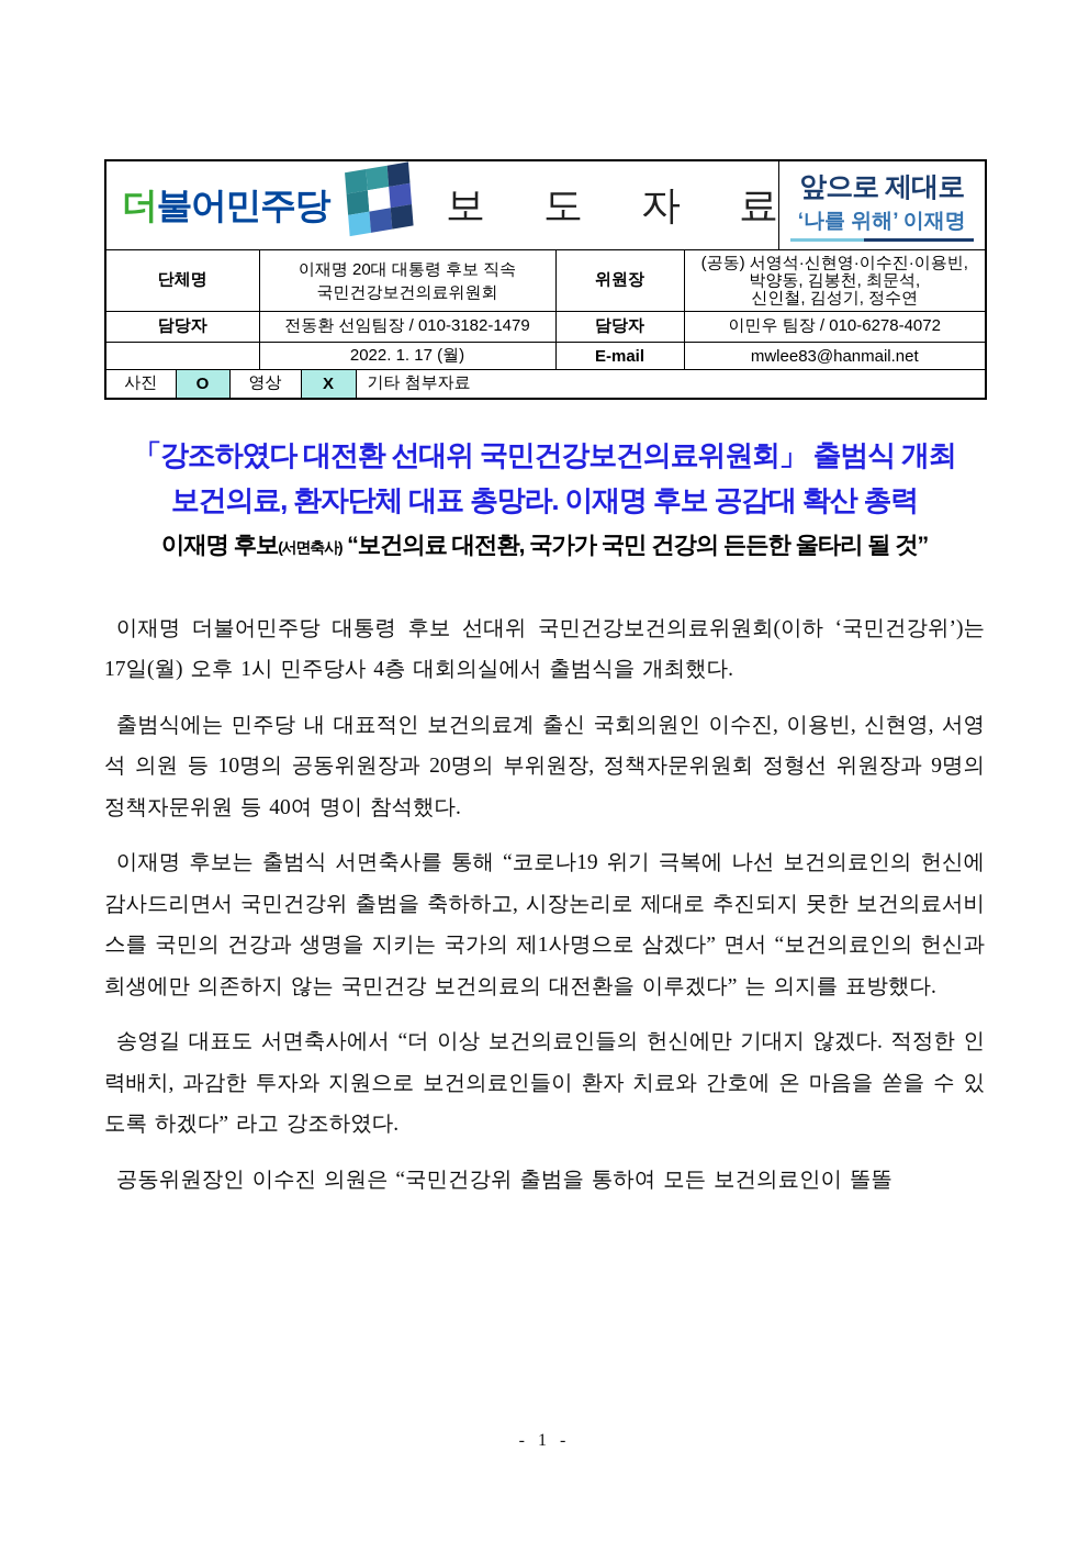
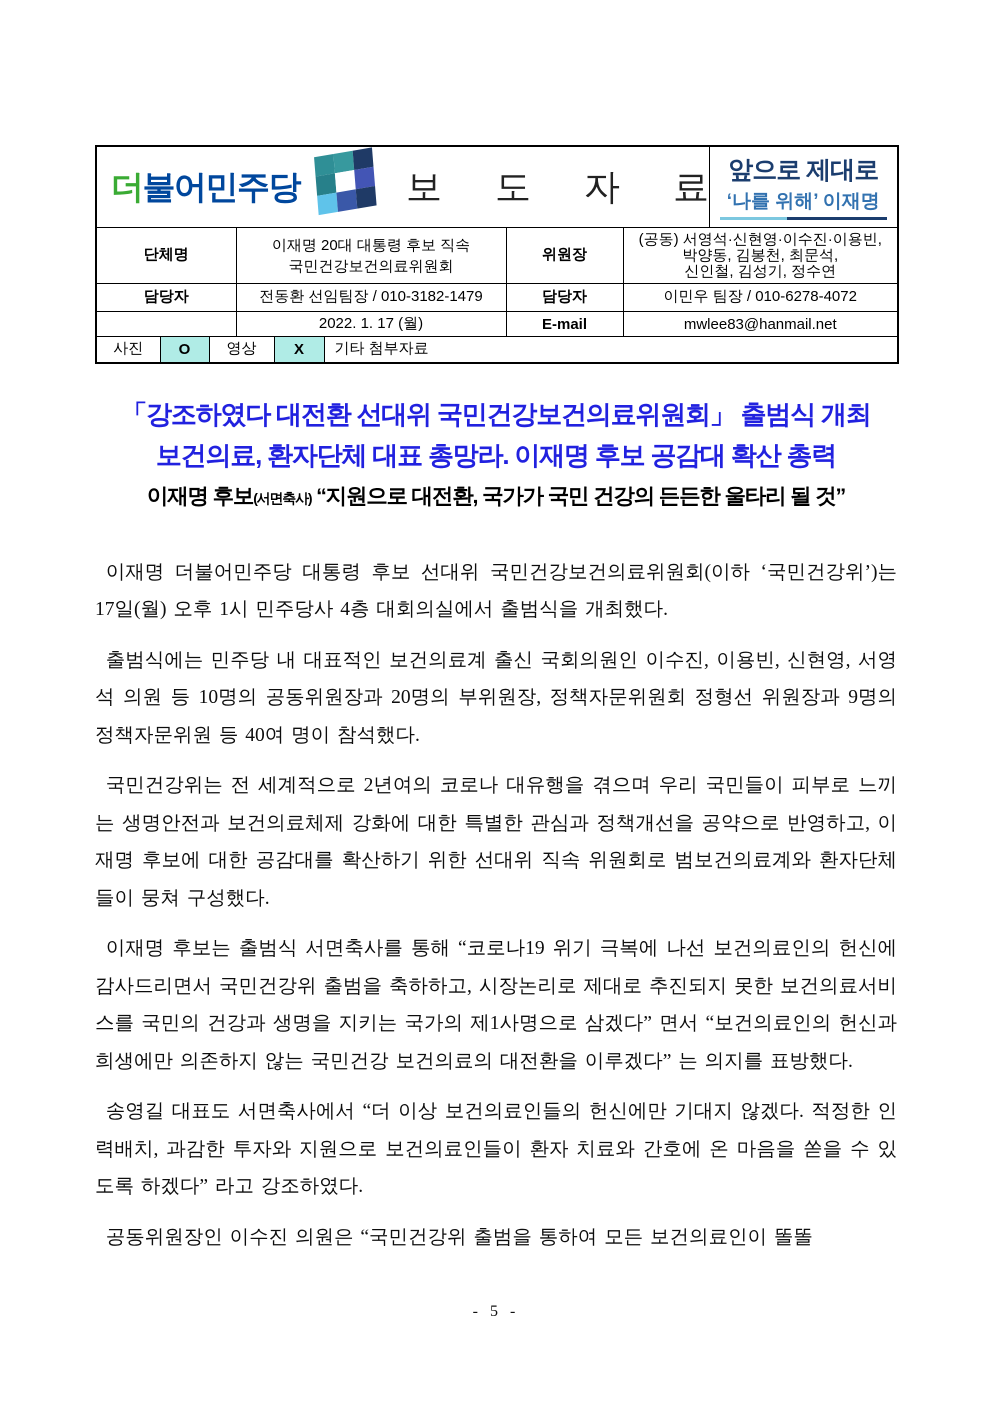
  더불어민주당 보 도 자 료	앞으로 제대로 ‘나를 위해’ 이재명
  단체명	이재명 20대 대통령 후보 직속 국민건강보건의료위원회	위원장	(공동) 서영석·신현영·이수진·이용빈, 박양동, 김봉천, 최문석, 신인철, 김성기, 정수연
  담당자	전동환 선임팀장 / 010-3182-1479	담당자	이민우 팀장 / 010-6278-4072
  	2022. 1. 17 (월)	E-mail	mwlee83@hanmail.net
  사진	O	영상	X	기타 첨부자료
  「강조하였다 대전환 선대위 국민건강보건의료위원회」 출범식 개최
  보건의료, 환자단체 대표 총망라. 이재명 후보 공감대 확산 총력
- 이재명 후보(서면축사) “보건의료 대전환, 국가가 국민 건강의 든든한 울타리 될 것”
+ 이재명 후보(서면축사) “지원으로 대전환, 국가가 국민 건강의 든든한 울타리 될 것”
  이재명 더불어민주당 대통령 후보 선대위 국민건강보건의료위원회(이하 ‘국민건강위’)는 17일(월) 오후 1시 민주당사 4층 대회의실에서 출범식을 개최했다.
  출범식에는 민주당 내 대표적인 보건의료계 출신 국회의원인 이수진, 이용빈, 신현영, 서영석 의원 등 10명의 공동위원장과 20명의 부위원장, 정책자문위원회 정형선 위원장과 9명의 정책자문위원 등 40여 명이 참석했다.
+ 국민건강위는 전 세계적으로 2년여의 코로나 대유행을 겪으며 우리 국민들이 피부로 느끼는 생명안전과 보건의료체제 강화에 대한 특별한 관심과 정책개선을 공약으로 반영하고, 이재명 후보에 대한 공감대를 확산하기 위한 선대위 직속 위원회로 범보건의료계와 환자단체들이 뭉쳐 구성했다.
  이재명 후보는 출범식 서면축사를 통해 “코로나19 위기 극복에 나선 보건의료인의 헌신에 감사드리면서 국민건강위 출범을 축하하고, 시장논리로 제대로 추진되지 못한 보건의료서비스를 국민의 건강과 생명을 지키는 국가의 제1사명으로 삼겠다” 면서 “보건의료인의 헌신과 희생에만 의존하지 않는 국민건강 보건의료의 대전환을 이루겠다” 는 의지를 표방했다.
  송영길 대표도 서면축사에서 “더 이상 보건의료인들의 헌신에만 기대지 않겠다. 적정한 인력배치, 과감한 투자와 지원으로 보건의료인들이 환자 치료와 간호에 온 마음을 쏟을 수 있도록 하겠다” 라고 강조하였다.
  공동위원장인 이수진 의원은 “국민건강위 출범을 통하여 모든 보건의료인이 똘똘
- - 1 -
+ - 5 -
